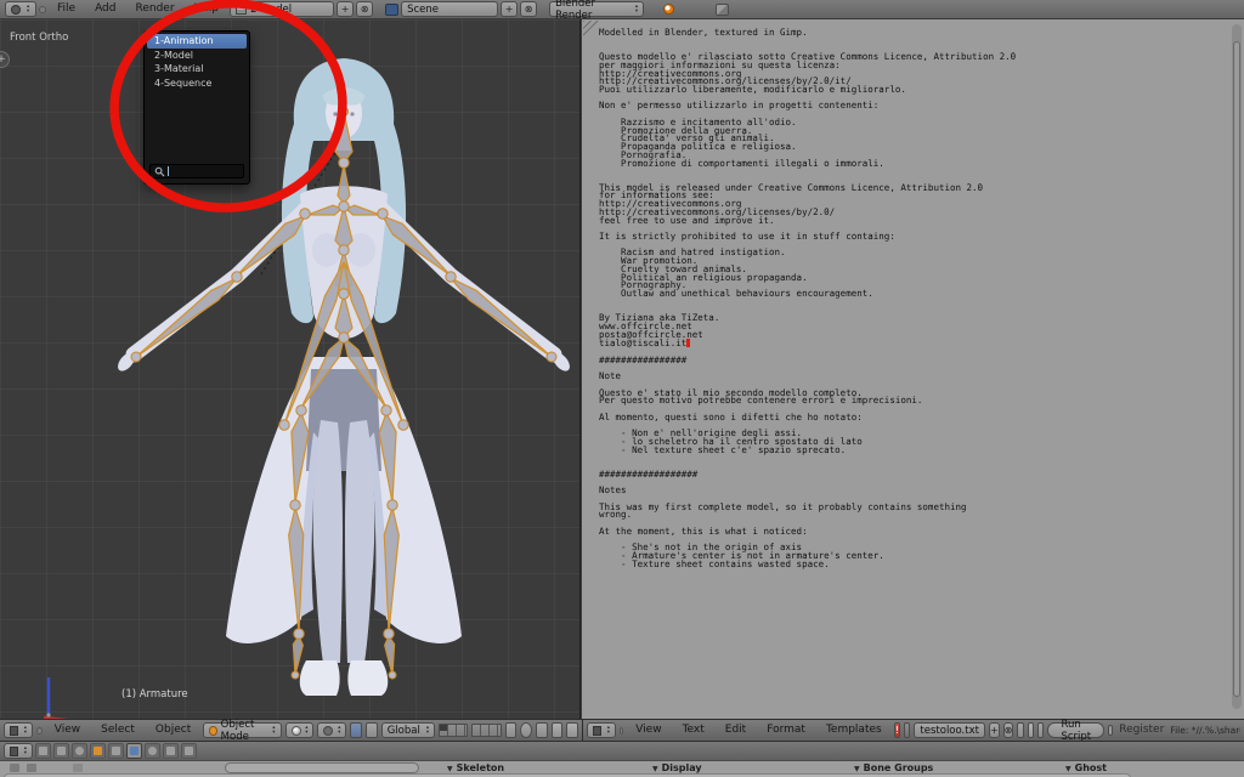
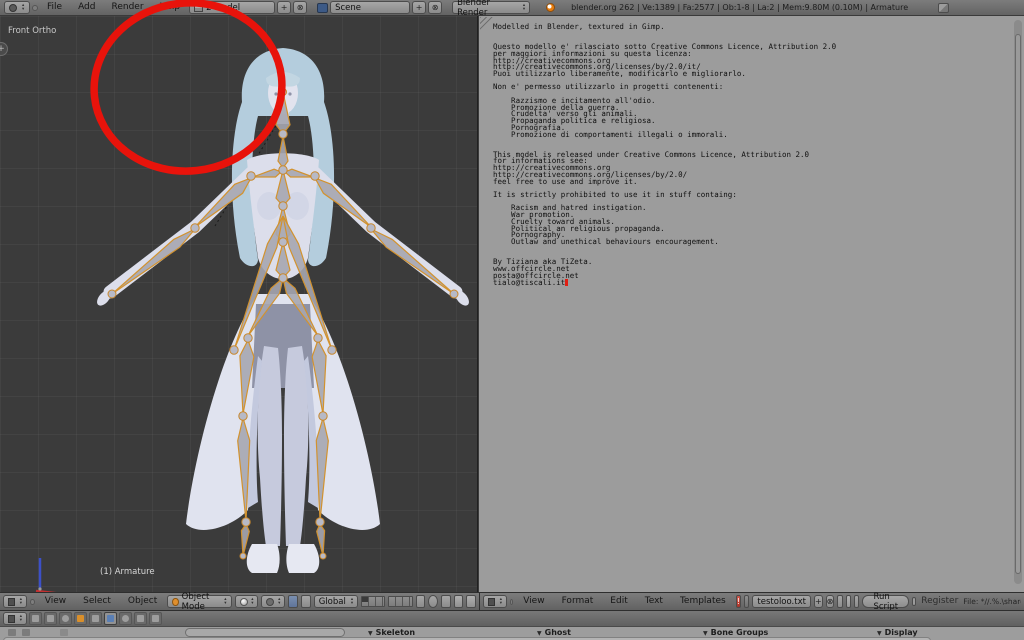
  File
  Add
  Render
  +
  ⊗
  Scene
  +
  ⊗
  Blender Render
+ blender.org 262 | Ve:1389 | Fa:2577 | Ob:1-8 | La:2 | Mem:9.80M (0.10M) | Armature
  Front Ortho
  +
  (1) Armature
  Modelled in Blender, textured in Gimp.
  Questo modello e' rilasciato sotto Creative Commons Licence, Attribution 2.0
  per maggiori informazioni su questa licenza:
  http://creativecommons.org
  http://creativecommons.org/licenses/by/2.0/it/
  Puoi utilizzarlo liberamente, modificarlo e migliorarlo.
  Non e' permesso utilizzarlo in progetti contenenti:
  Razzismo e incitamento all'odio.
  Promozione della guerra.
  Crudelta' verso gli animali.
  Propaganda politica e religiosa.
  Pornografia.
  Promozione di comportamenti illegali o immorali.
  This model is released under Creative Commons Licence, Attribution 2.0
  for informations see:
  http://creativecommons.org
  http://creativecommons.org/licenses/by/2.0/
  feel free to use and improve it.
  It is strictly prohibited to use it in stuff containg:
  Racism and hatred instigation.
  War promotion.
  Cruelty toward animals.
  Political an religious propaganda.
  Pornography.
  Outlaw and unethical behaviours encouragement.
  By Tiziana aka TiZeta.
  www.offcircle.net
  posta@offcircle.net
  tialo@tiscali.it
- ################
- Note
- Questo e' stato il mio secondo modello completo.
- Per questo motivo potrebbe contenere errori e imprecisioni.
- Al momento, questi sono i difetti che ho notato:
- - Non e' nell'origine degli assi.
- - lo scheletro ha il centro spostato di lato
- - Nel texture sheet c'e' spazio sprecato.
- ##################
- Notes
- This was my first complete model, so it probably contains something
- wrong.
- At the moment, this is what i noticed:
- - She's not in the origin of axis
- - Armature's center is not in armature's center.
- - Texture sheet contains wasted space.
  View
  Select
  Object
  Object Mode
  Global
  View
- Text
+ Format
  Edit
- Format
+ Text
  Templates
  !
  testoloo.txt
  +
  ⊗
  Run Script
  Register
  Skeleton
- Display
+ Ghost
  Bone Groups
- Ghost
+ Display
- 1-Animation
- 2-Model
- 3-Material
- 4-Sequence
